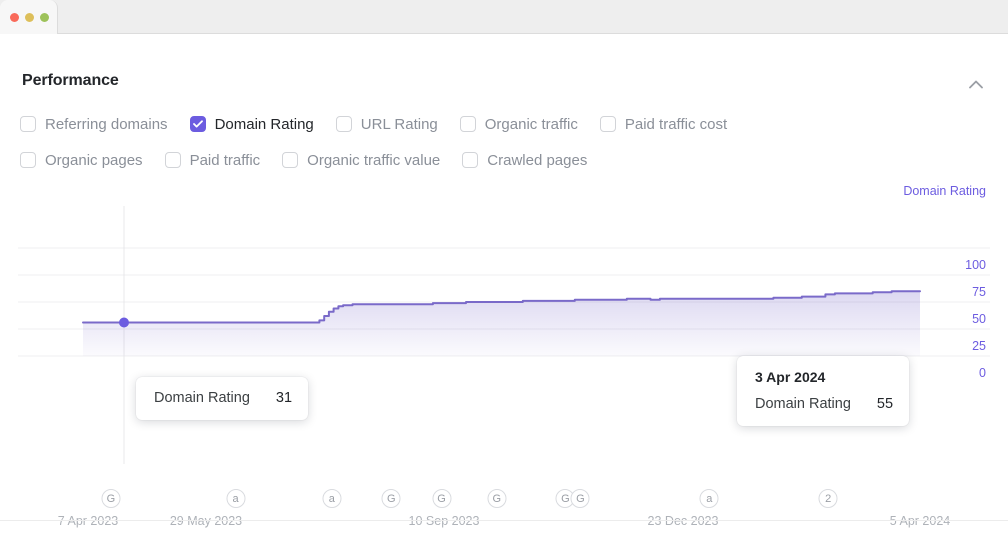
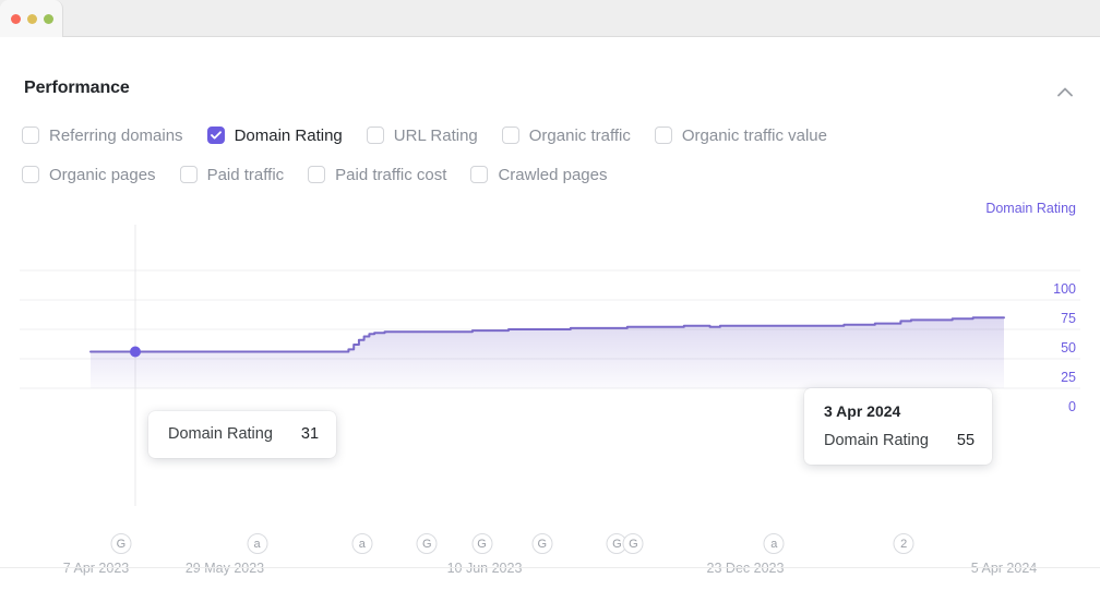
  Performance
  Referring domains
  Domain Rating
  URL Rating
  Organic traffic
- Paid traffic cost
+ Organic traffic value
  Organic pages
  Paid traffic
- Organic traffic value
+ Paid traffic cost
  Crawled pages
  Domain Rating
  100
  75
  50
  25
  0
  G
  a
  a
  G
  G
  G
  G
  G
  a
  2
  7 Apr 2023
  29 May 2023
- 10 Sep 2023
+ 10 Jun 2023
  23 Dec 2023
  5 Apr 2024
  Domain Rating
  31
  3 Apr 2024
  Domain Rating
  55
